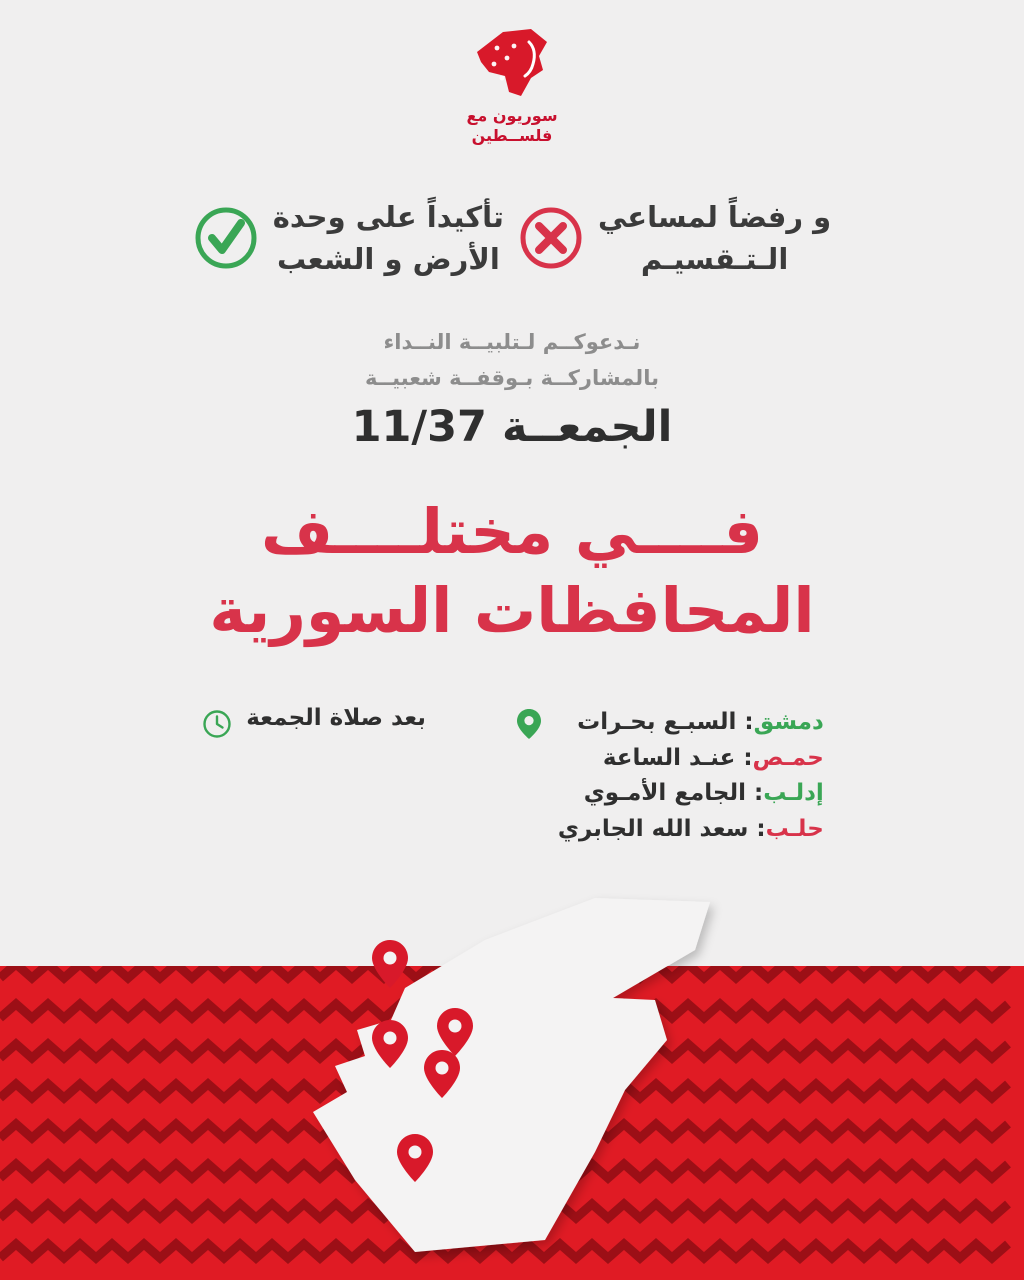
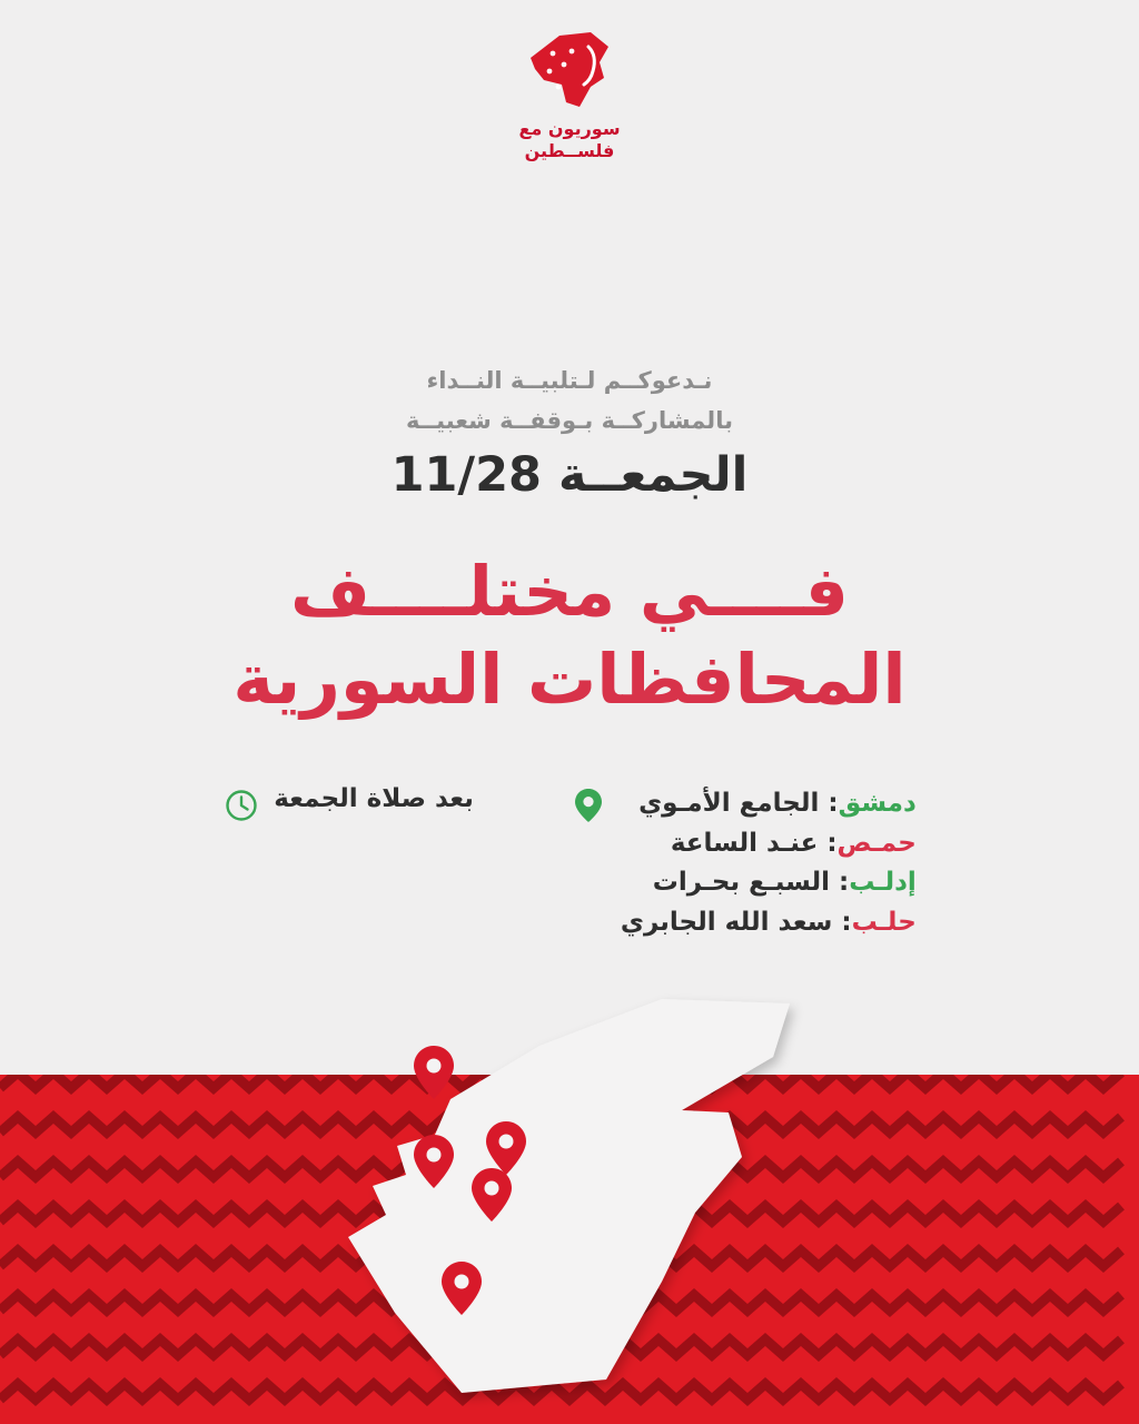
  سوريون مع
  فلســطين
- و رفضاً لمساعي
- الـتـقسيـم
- تأكيداً على وحدة
- الأرض و الشعب
  نـدعوكــم لـتلبيــة النــداء
  بالمشاركــة بـوقفــة شعبيــة
- الجمعــة 11/37
+ الجمعــة 11/28
  فــــي مختلــــف
  المحافظات السورية
- دمشق: السبـع بحـرات
+ دمشق: الجامع الأمـوي
  حمـص: عنـد الساعة
- إدلـب: الجامع الأمـوي
+ إدلـب: السبـع بحـرات
  حلـب: سعد الله الجابري
  بعد صلاة الجمعة
